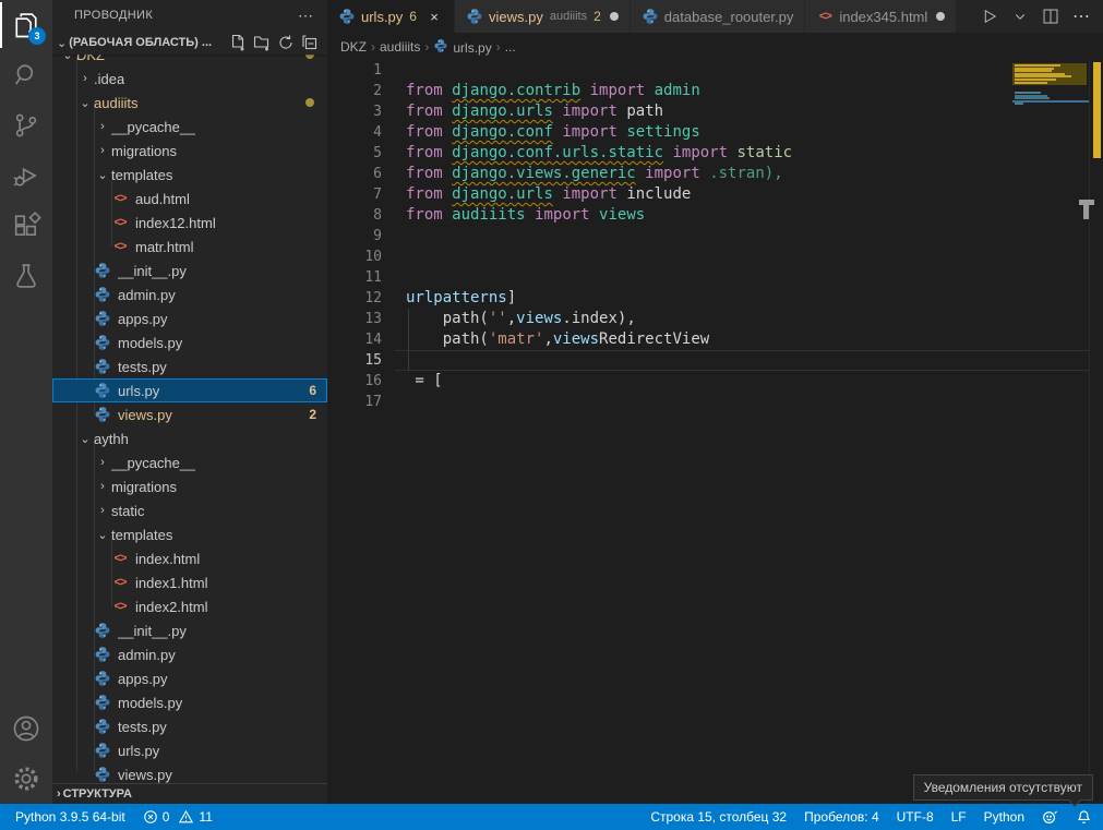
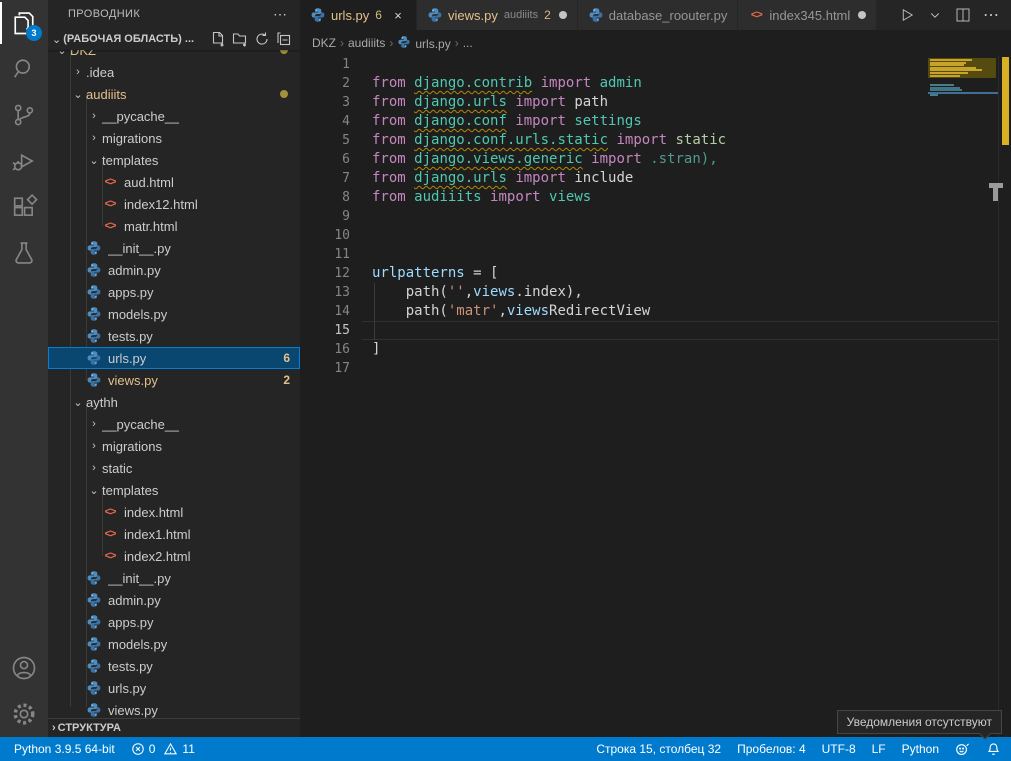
  3
  ПРОВОДНИК
  ⋯
  ⌄
  (РАБОЧАЯ ОБЛАСТЬ) ...
  ⌄
  DKZ
  ›
  .idea
  ⌄
  audiiits
  ›
  __pycache__
  ›
  migrations
  ⌄
  templates
  <>
  aud.html
  <>
  index12.html
  <>
  matr.html
  __init__.py
  admin.py
  apps.py
  models.py
  tests.py
  urls.py
  6
  views.py
  2
  ⌄
  aythh
  ›
  __pycache__
  ›
  migrations
  ›
  static
  ⌄
  templates
  <>
  index.html
  <>
  index1.html
  <>
  index2.html
  __init__.py
  admin.py
  apps.py
  models.py
  tests.py
  urls.py
  views.py
  ›
  СТРУКТУРА
  urls.py
  6
  ×
  views.py
  audiiits
  2
  database_roouter.py
  <>
  index345.html
  ⋯
  DKZ
  ›
  audiiits
  ›
  urls.py
  ›
  ...
  1
  2
  from django.contrib import admin
  3
  from django.urls import path
  4
  from django.conf import settings
  5
  from django.conf.urls.static import static
  6
  from django.views.generic import .stran),
  7
  from django.urls import include
  8
  from audiiits import views
  9
  10
  11
  12
- urlpatterns]
+ urlpatterns = [
  13
  path('',views.index),
  14
  path('matr',viewsRedirectView
  15
  16
- = [
+ ]
  17
  Уведомления отсутствуют
  Python 3.9.5 64-bit
  0
  11
  Строка 15, столбец 32
  Пробелов: 4
  UTF-8
  LF
  Python
